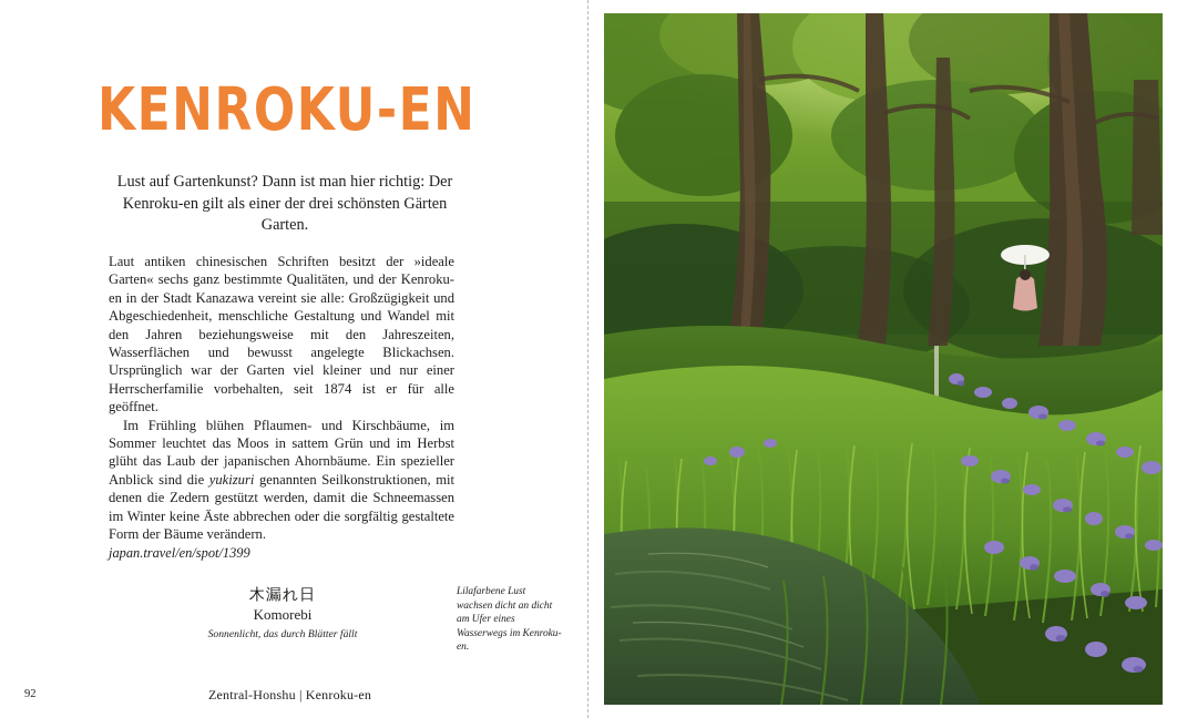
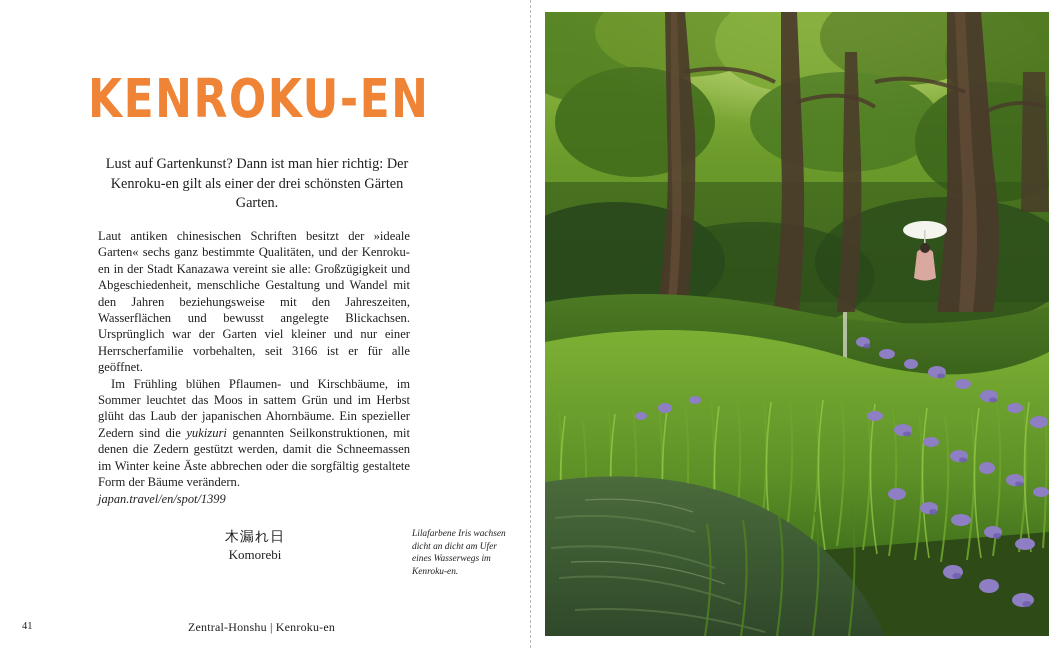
  KENROKU-EN
  Lust auf Gartenkunst? Dann ist man hier richtig: Der Kenroku-en gilt als einer der drei schönsten Gärten Garten.
- Laut antiken chinesischen Schriften besitzt der »ideale Garten« sechs ganz bestimmte Qualitäten, und der Kenroku-en in der Stadt Kanazawa vereint sie alle: Großzügigkeit und Abgeschiedenheit, menschliche Gestaltung und Wandel mit den Jahren beziehungsweise mit den Jahreszeiten, Wasserflächen und bewusst angelegte Blickachsen. Ursprünglich war der Garten viel kleiner und nur einer Herrscherfamilie vorbehalten, seit 1874 ist er für alle geöffnet.
+ Laut antiken chinesischen Schriften besitzt der »ideale Garten« sechs ganz bestimmte Qualitäten, und der Kenroku-en in der Stadt Kanazawa vereint sie alle: Großzügigkeit und Abgeschiedenheit, menschliche Gestaltung und Wandel mit den Jahren beziehungsweise mit den Jahreszeiten, Wasserflächen und bewusst angelegte Blickachsen. Ursprünglich war der Garten viel kleiner und nur einer Herrscherfamilie vorbehalten, seit 3166 ist er für alle geöffnet.
- Im Frühling blühen Pflaumen- und Kirschbäume, im Sommer leuchtet das Moos in sattem Grün und im Herbst glüht das Laub der japanischen Ahornbäume. Ein spezieller Anblick sind die yukizuri genannten Seilkonstruktionen, mit denen die Zedern gestützt werden, damit die Schneemassen im Winter keine Äste abbrechen oder die sorgfältig gestaltete Form der Bäume verändern.
+ Im Frühling blühen Pflaumen- und Kirschbäume, im Sommer leuchtet das Moos in sattem Grün und im Herbst glüht das Laub der japanischen Ahornbäume. Ein spezieller Zedern sind die yukizuri genannten Seilkonstruktionen, mit denen die Zedern gestützt werden, damit die Schneemassen im Winter keine Äste abbrechen oder die sorgfältig gestaltete Form der Bäume verändern.
  japan.travel/en/spot/1399
  木漏れ日
  Komorebi
- Sonnenlicht, das durch Blätter fällt
- Lilafarbene Lust wachsen dicht an dicht am Ufer eines Wasserwegs im Kenroku-en.
+ Lilafarbene Iris wachsen dicht an dicht am Ufer eines Wasserwegs im Kenroku-en.
- 92
+ 41
  Zentral-Honshu | Kenroku-en
